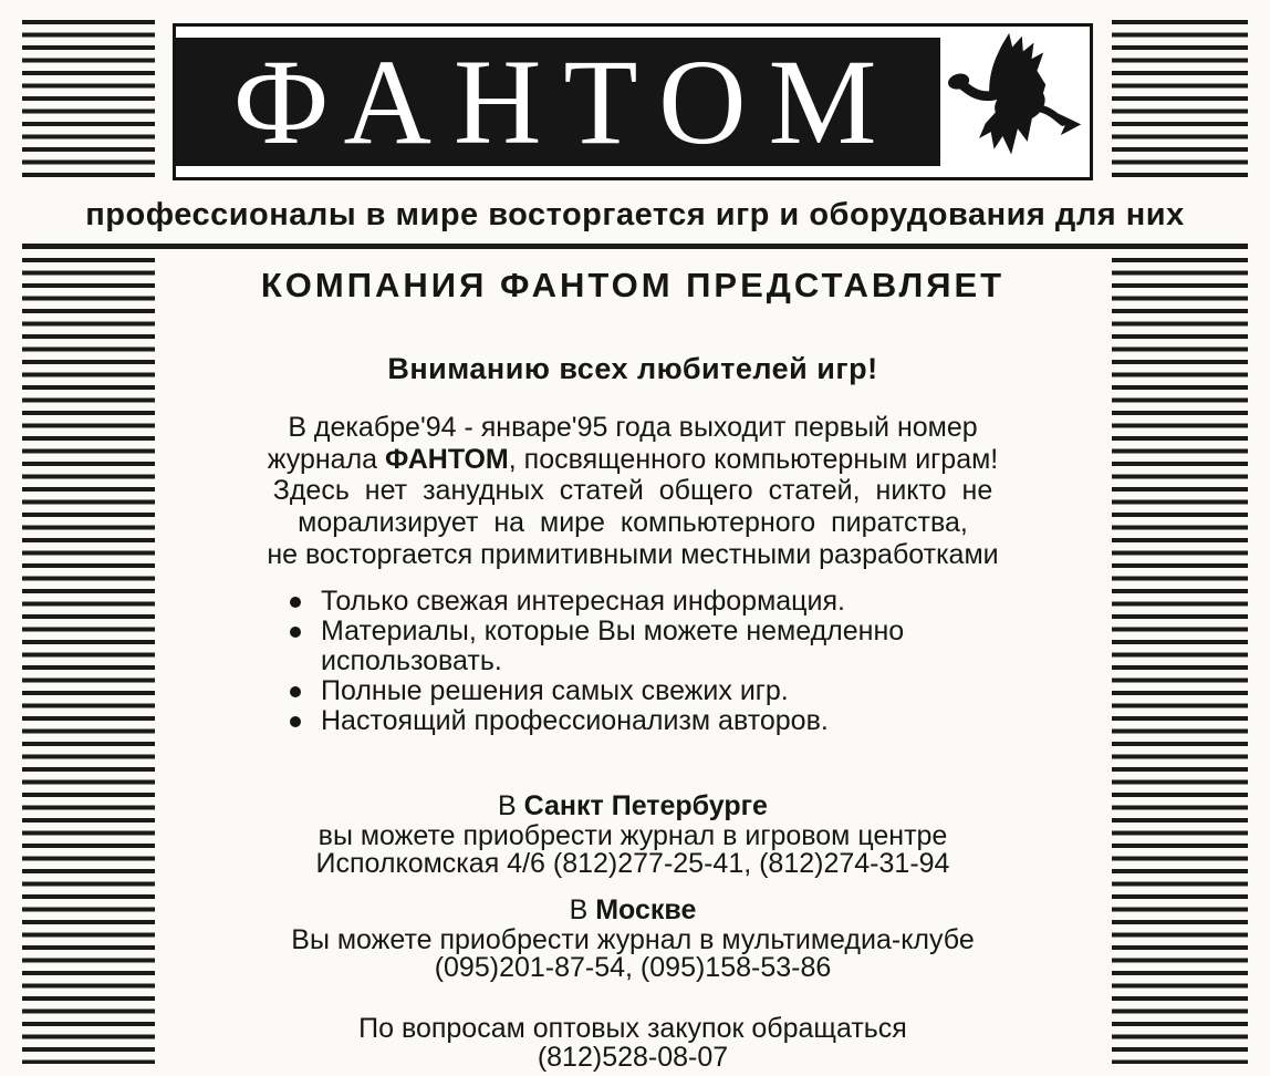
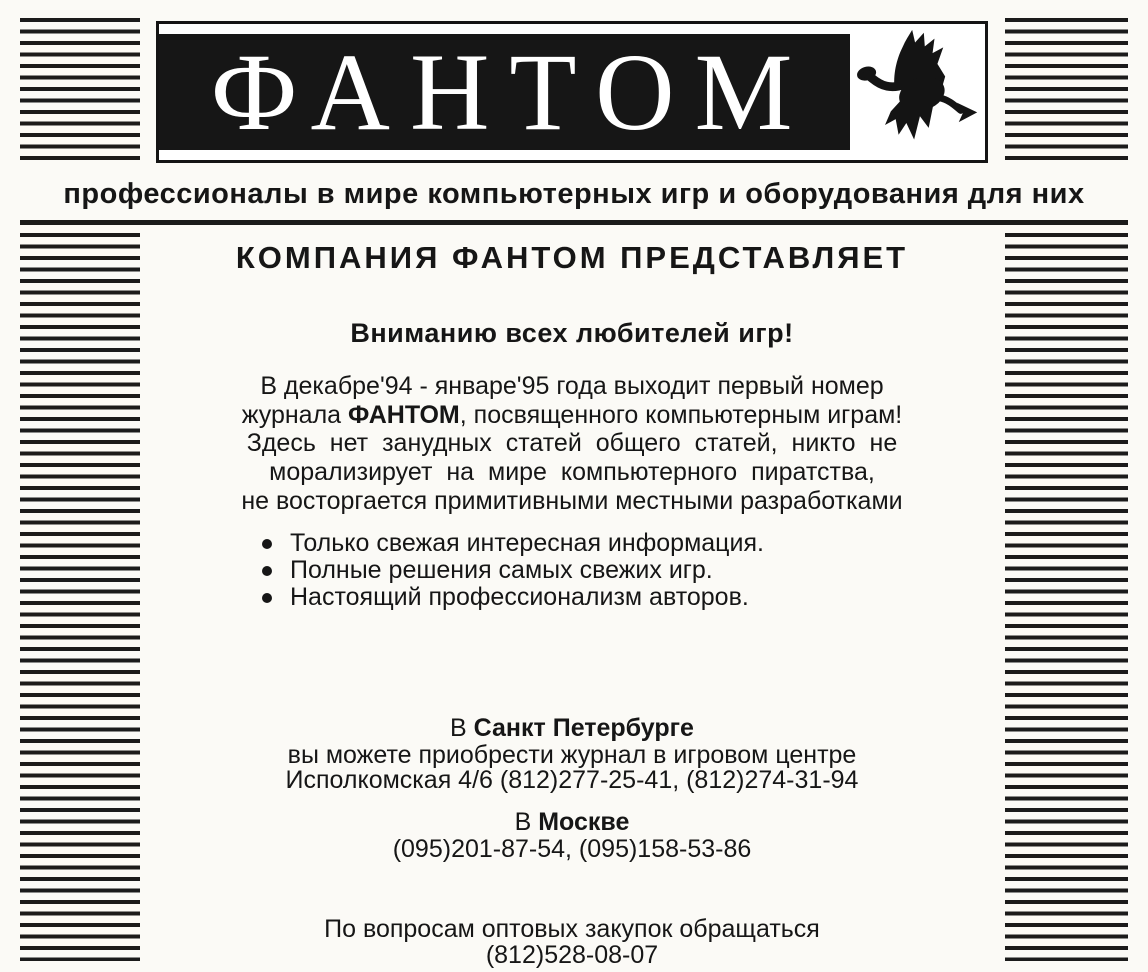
  ФАНТОМ
- профессионалы в мире восторгается игр и оборудования для них
+ профессионалы в мире компьютерных игр и оборудования для них
  КОМПАНИЯ ФАНТОМ ПРЕДСТАВЛЯЕТ
  Вниманию всех любителей игр!
  В декабре'94 - январе'95 года выходит первый номер
  журнала ФАНТОМ, посвященного компьютерным играм!
  Здесь нет занудных статей общего статей, никто не
  морализирует на мире компьютерного пиратства,
  не восторгается примитивными местными разработками
  Только свежая интересная информация.
- Материалы, которые Вы можете немедленно использовать.
  Полные решения самых свежих игр.
  Настоящий профессионализм авторов.
  В Санкт Петербурге
  вы можете приобрести журнал в игровом центре
  Исполкомская 4/6 (812)277-25-41, (812)274-31-94
  В Москве
- Вы можете приобрести журнал в мультимедиа-клубе
  (095)201-87-54, (095)158-53-86
  По вопросам оптовых закупок обращаться
  (812)528-08-07
